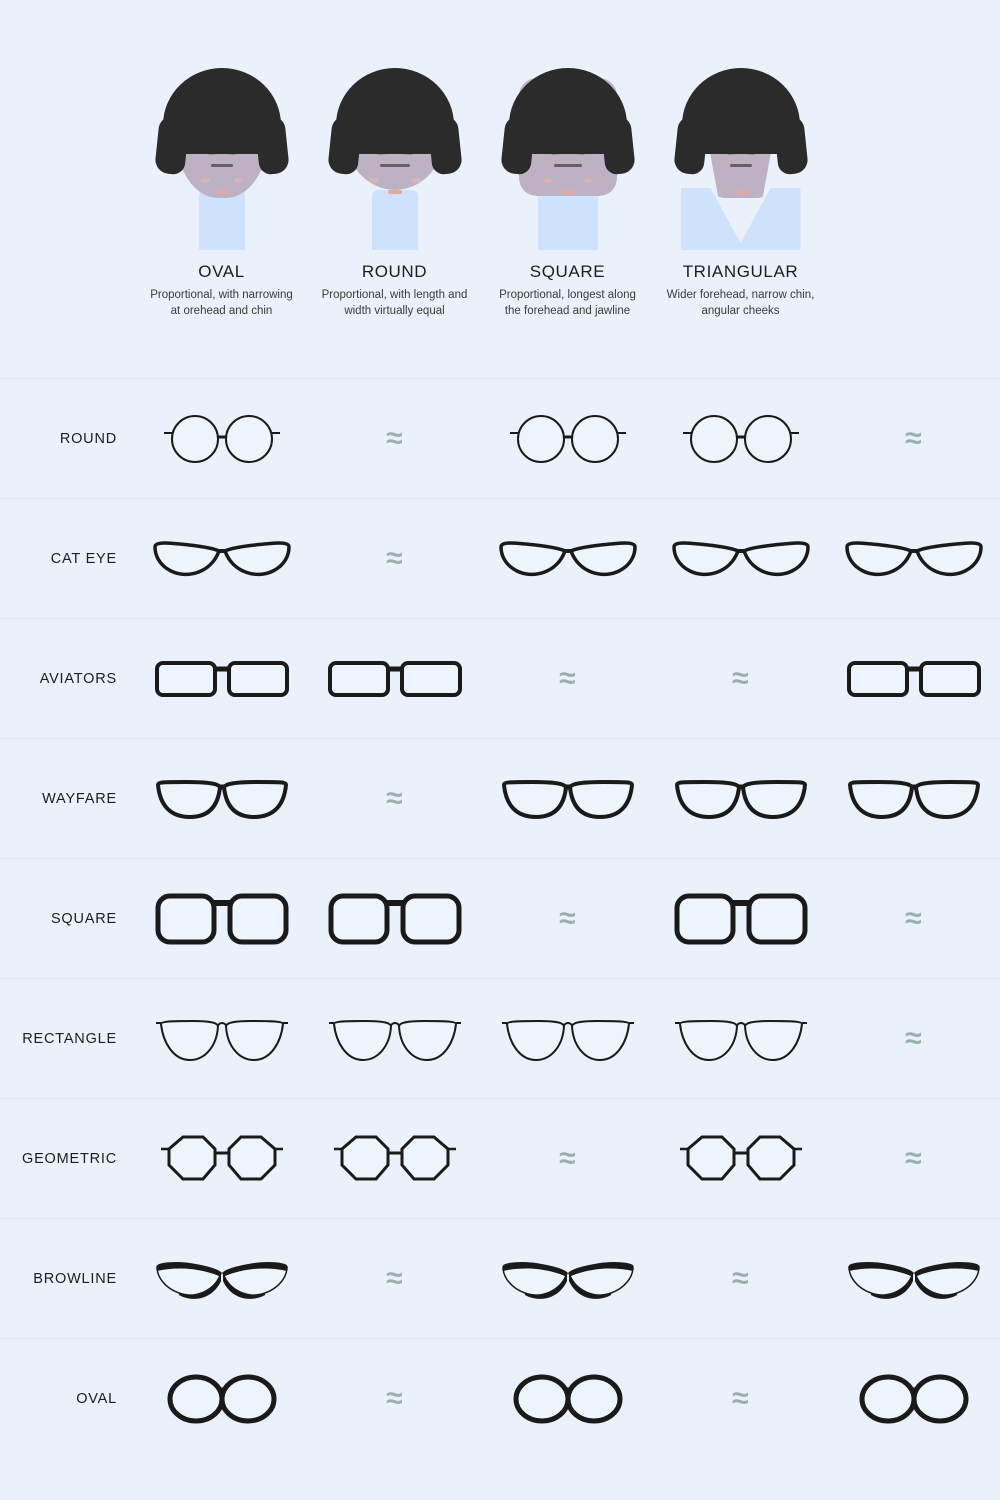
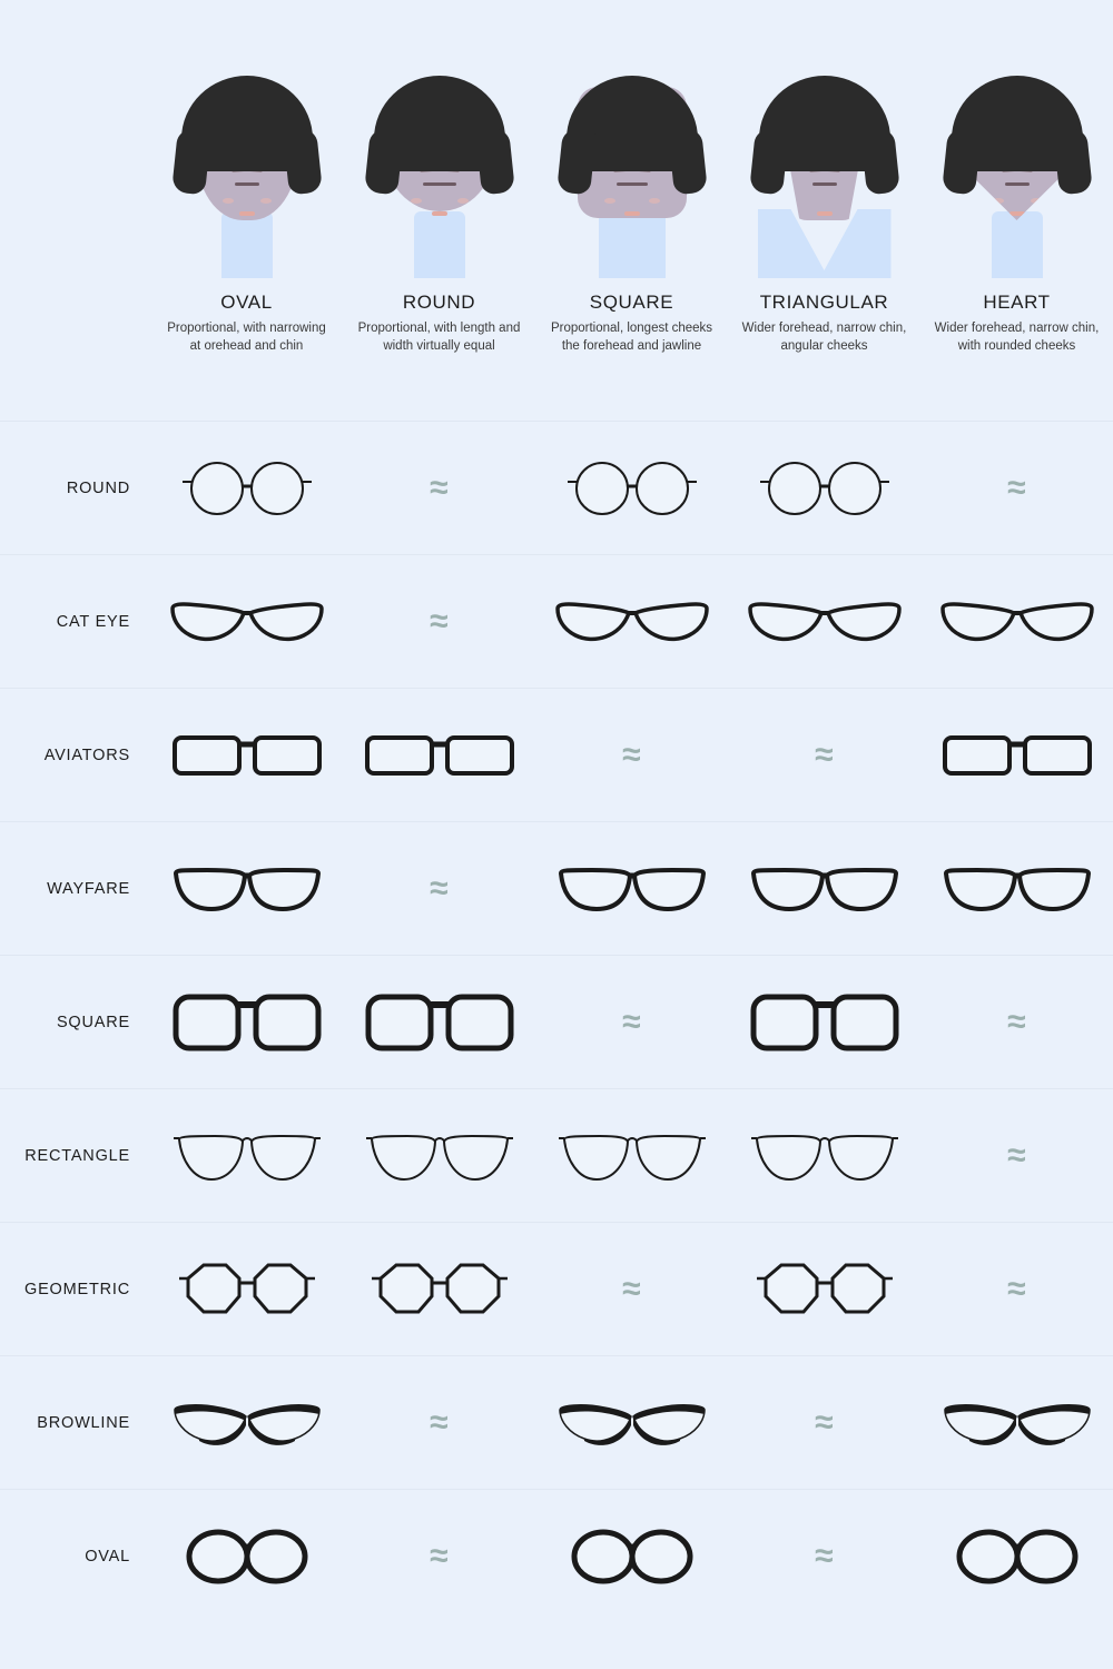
  OVAL
  Proportional, with narrowing at orehead and chin
  ROUND
  Proportional, with length and width virtually equal
  SQUARE
- Proportional, longest along the forehead and jawline
+ Proportional, longest cheeks the forehead and jawline
  TRIANGULAR
  Wider forehead, narrow chin, angular cheeks
+ HEART
+ Wider forehead, narrow chin, with rounded cheeks
  ROUND
  ≈
  ≈
  CAT EYE
  ≈
  AVIATORS
  ≈
  ≈
  WAYFARE
  ≈
  SQUARE
  ≈
  ≈
  RECTANGLE
  ≈
  GEOMETRIC
  ≈
  ≈
  BROWLINE
  ≈
  ≈
  OVAL
  ≈
  ≈
